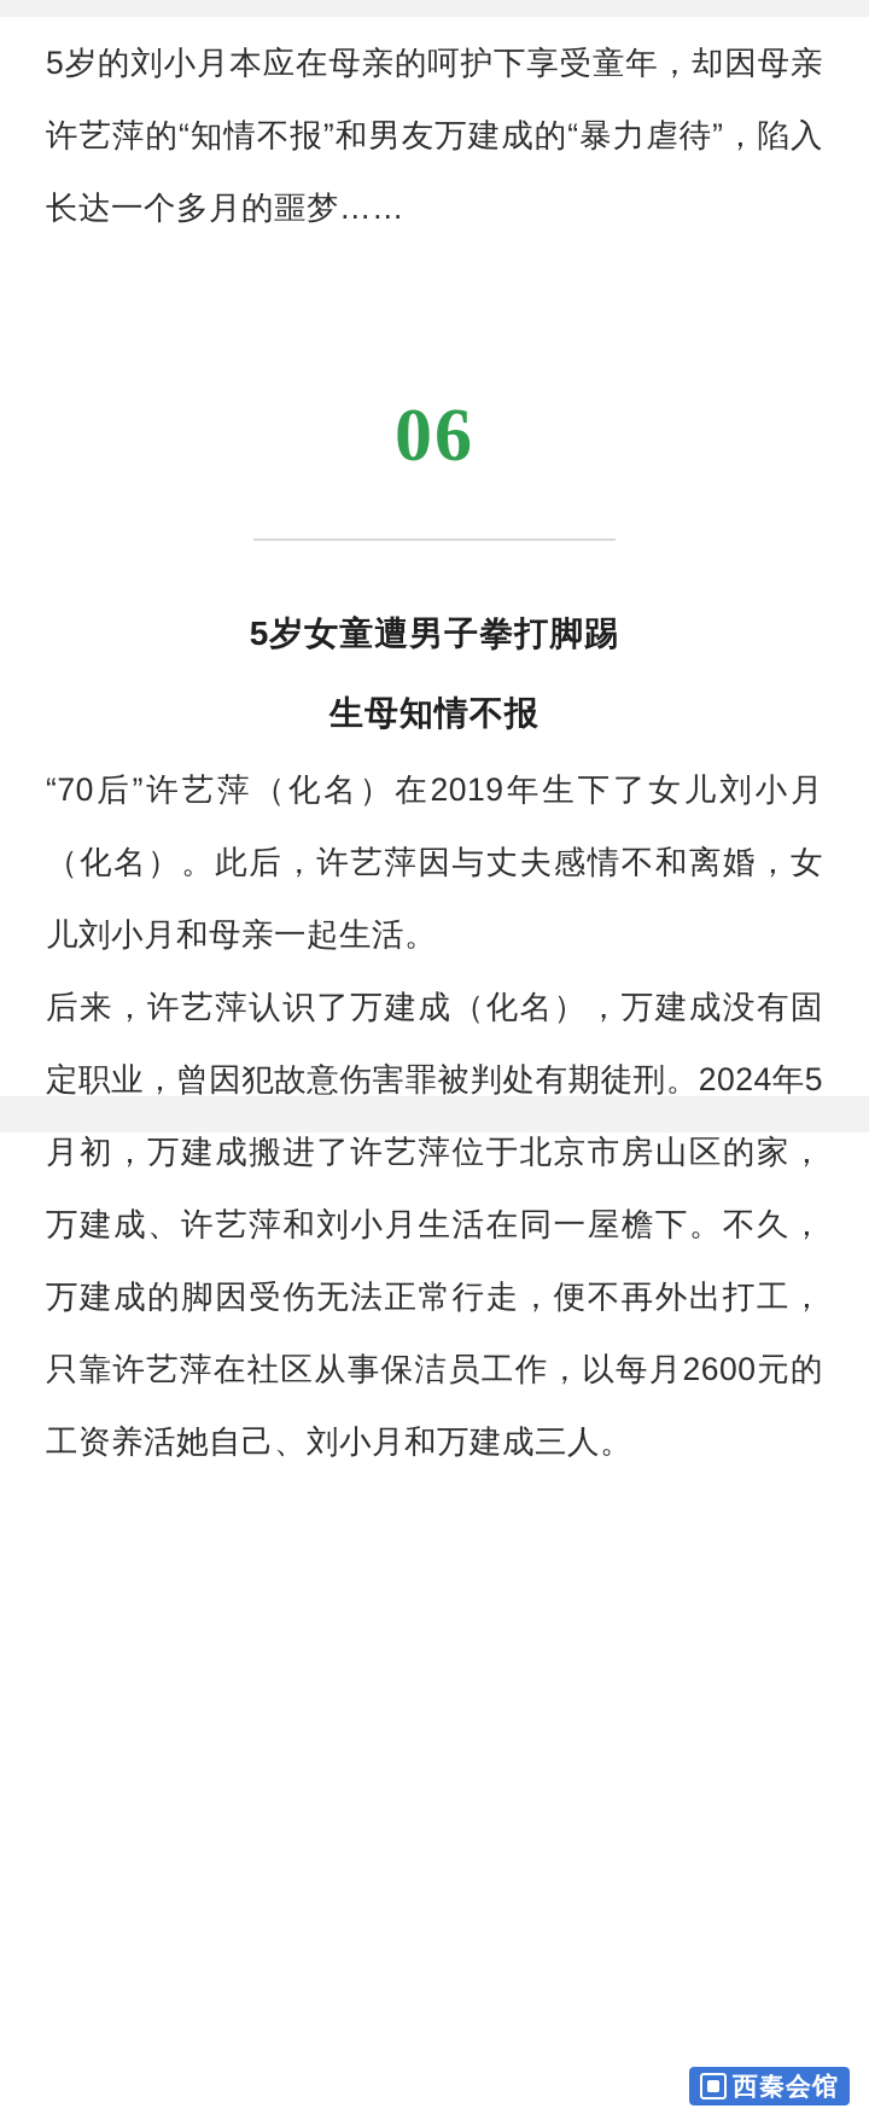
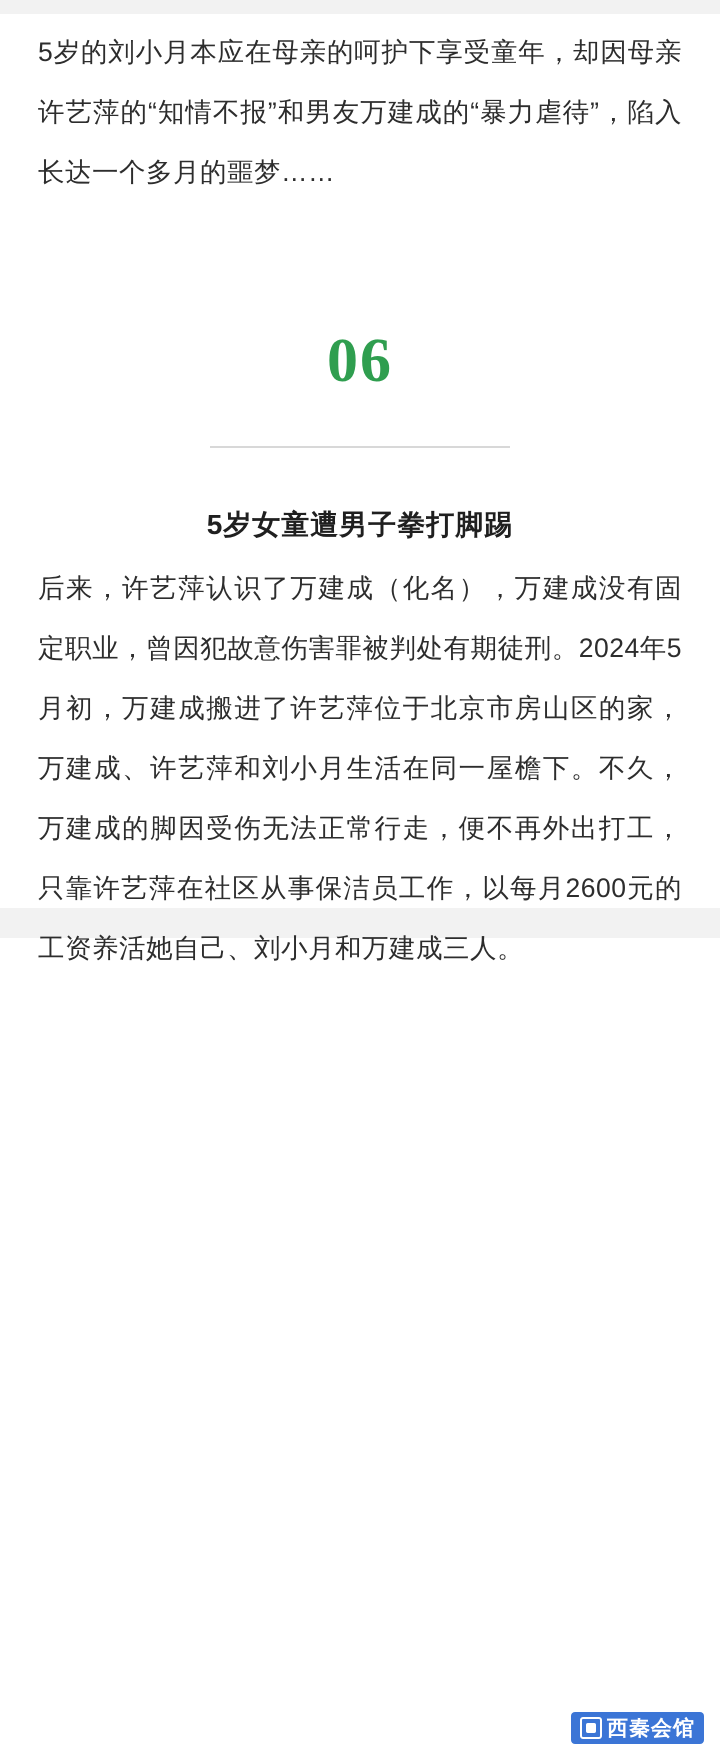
  5岁的刘小月本应在母亲的呵护下享受童年，却因母亲许艺萍的“知情不报”和男友万建成的“暴力虐待”，陷入长达一个多月的噩梦……
  06
  5岁女童遭男子拳打脚踢
- 生母知情不报
- “70后”许艺萍（化名）在2019年生下了女儿刘小月（化名）。此后，许艺萍因与丈夫感情不和离婚，女儿刘小月和母亲一起生活。
  后来，许艺萍认识了万建成（化名），万建成没有固定职业，曾因犯故意伤害罪被判处有期徒刑。2024年5月初，万建成搬进了许艺萍位于北京市房山区的家，万建成、许艺萍和刘小月生活在同一屋檐下。不久，万建成的脚因受伤无法正常行走，便不再外出打工，只靠许艺萍在社区从事保洁员工作，以每月2600元的工资养活她自己、刘小月和万建成三人。
  西秦会馆
